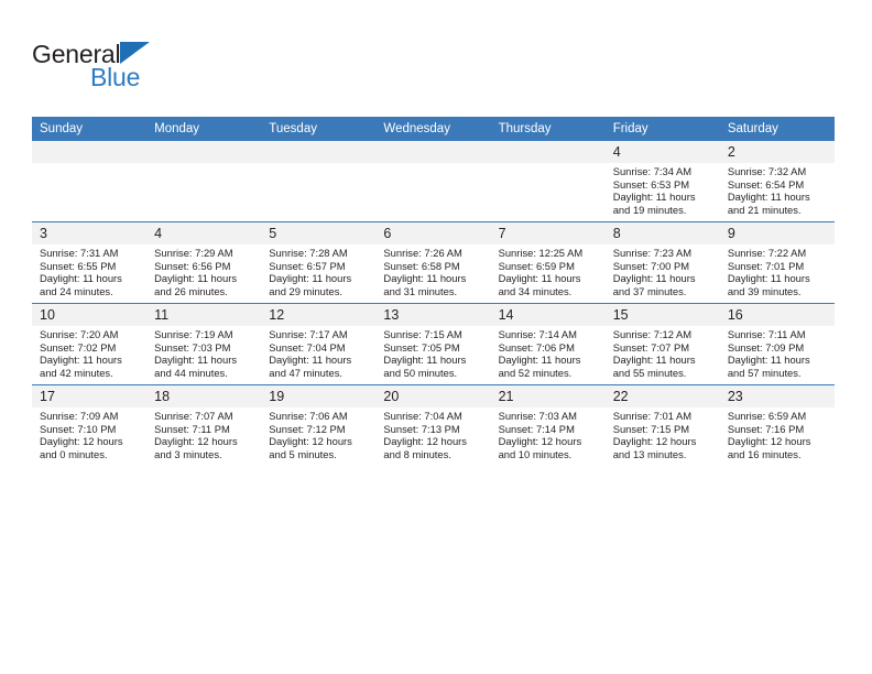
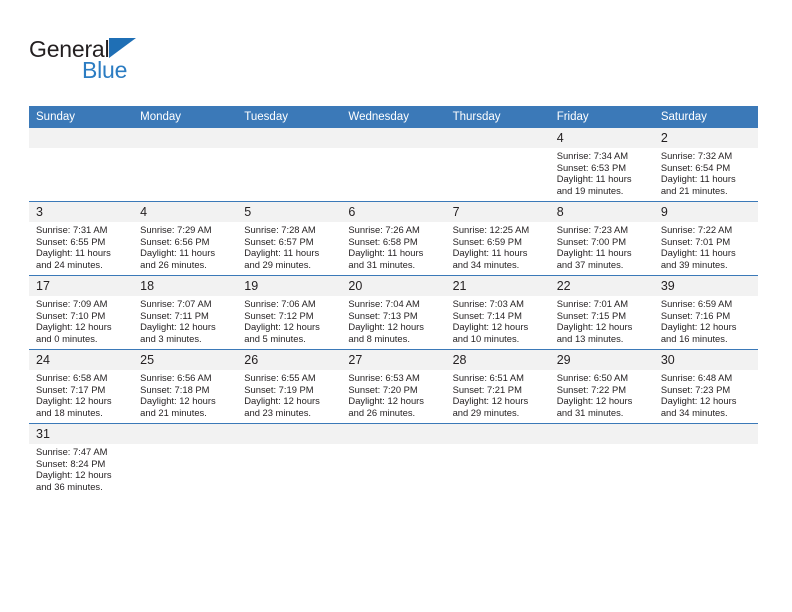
  General
  Blue
  Sunday	Monday	Tuesday	Wednesday	Thursday	Friday	Saturday
  					4Sunrise: 7:34 AMSunset: 6:53 PMDaylight: 11 hoursand 19 minutes.	2Sunrise: 7:32 AMSunset: 6:54 PMDaylight: 11 hoursand 21 minutes.
  3Sunrise: 7:31 AMSunset: 6:55 PMDaylight: 11 hoursand 24 minutes.	4Sunrise: 7:29 AMSunset: 6:56 PMDaylight: 11 hoursand 26 minutes.	5Sunrise: 7:28 AMSunset: 6:57 PMDaylight: 11 hoursand 29 minutes.	6Sunrise: 7:26 AMSunset: 6:58 PMDaylight: 11 hoursand 31 minutes.	7Sunrise: 12:25 AMSunset: 6:59 PMDaylight: 11 hoursand 34 minutes.	8Sunrise: 7:23 AMSunset: 7:00 PMDaylight: 11 hoursand 37 minutes.	9Sunrise: 7:22 AMSunset: 7:01 PMDaylight: 11 hoursand 39 minutes.
- 10Sunrise: 7:20 AMSunset: 7:02 PMDaylight: 11 hoursand 42 minutes.	11Sunrise: 7:19 AMSunset: 7:03 PMDaylight: 11 hoursand 44 minutes.	12Sunrise: 7:17 AMSunset: 7:04 PMDaylight: 11 hoursand 47 minutes.	13Sunrise: 7:15 AMSunset: 7:05 PMDaylight: 11 hoursand 50 minutes.	14Sunrise: 7:14 AMSunset: 7:06 PMDaylight: 11 hoursand 52 minutes.	15Sunrise: 7:12 AMSunset: 7:07 PMDaylight: 11 hoursand 55 minutes.	16Sunrise: 7:11 AMSunset: 7:09 PMDaylight: 11 hoursand 57 minutes.
- 17Sunrise: 7:09 AMSunset: 7:10 PMDaylight: 12 hoursand 0 minutes.	18Sunrise: 7:07 AMSunset: 7:11 PMDaylight: 12 hoursand 3 minutes.	19Sunrise: 7:06 AMSunset: 7:12 PMDaylight: 12 hoursand 5 minutes.	20Sunrise: 7:04 AMSunset: 7:13 PMDaylight: 12 hoursand 8 minutes.	21Sunrise: 7:03 AMSunset: 7:14 PMDaylight: 12 hoursand 10 minutes.	22Sunrise: 7:01 AMSunset: 7:15 PMDaylight: 12 hoursand 13 minutes.	23Sunrise: 6:59 AMSunset: 7:16 PMDaylight: 12 hoursand 16 minutes.
+ 17Sunrise: 7:09 AMSunset: 7:10 PMDaylight: 12 hoursand 0 minutes.	18Sunrise: 7:07 AMSunset: 7:11 PMDaylight: 12 hoursand 3 minutes.	19Sunrise: 7:06 AMSunset: 7:12 PMDaylight: 12 hoursand 5 minutes.	20Sunrise: 7:04 AMSunset: 7:13 PMDaylight: 12 hoursand 8 minutes.	21Sunrise: 7:03 AMSunset: 7:14 PMDaylight: 12 hoursand 10 minutes.	22Sunrise: 7:01 AMSunset: 7:15 PMDaylight: 12 hoursand 13 minutes.	39Sunrise: 6:59 AMSunset: 7:16 PMDaylight: 12 hoursand 16 minutes.
+ 24Sunrise: 6:58 AMSunset: 7:17 PMDaylight: 12 hoursand 18 minutes.	25Sunrise: 6:56 AMSunset: 7:18 PMDaylight: 12 hoursand 21 minutes.	26Sunrise: 6:55 AMSunset: 7:19 PMDaylight: 12 hoursand 23 minutes.	27Sunrise: 6:53 AMSunset: 7:20 PMDaylight: 12 hoursand 26 minutes.	28Sunrise: 6:51 AMSunset: 7:21 PMDaylight: 12 hoursand 29 minutes.	29Sunrise: 6:50 AMSunset: 7:22 PMDaylight: 12 hoursand 31 minutes.	30Sunrise: 6:48 AMSunset: 7:23 PMDaylight: 12 hoursand 34 minutes.
+ 31Sunrise: 7:47 AMSunset: 8:24 PMDaylight: 12 hoursand 36 minutes.
